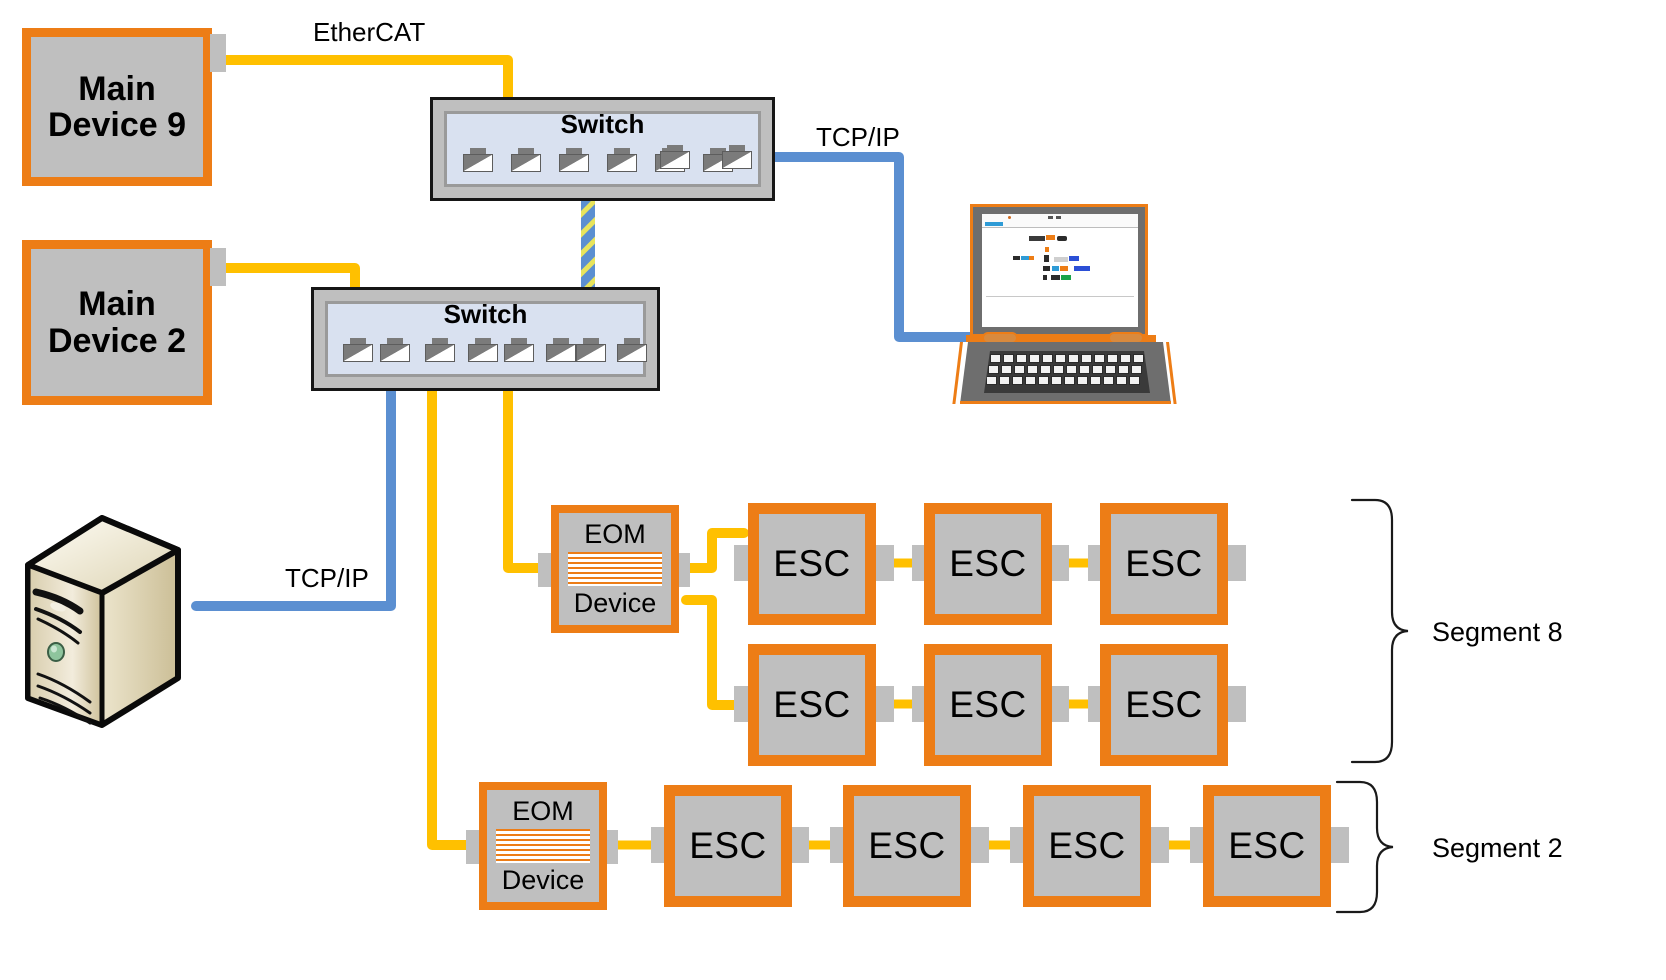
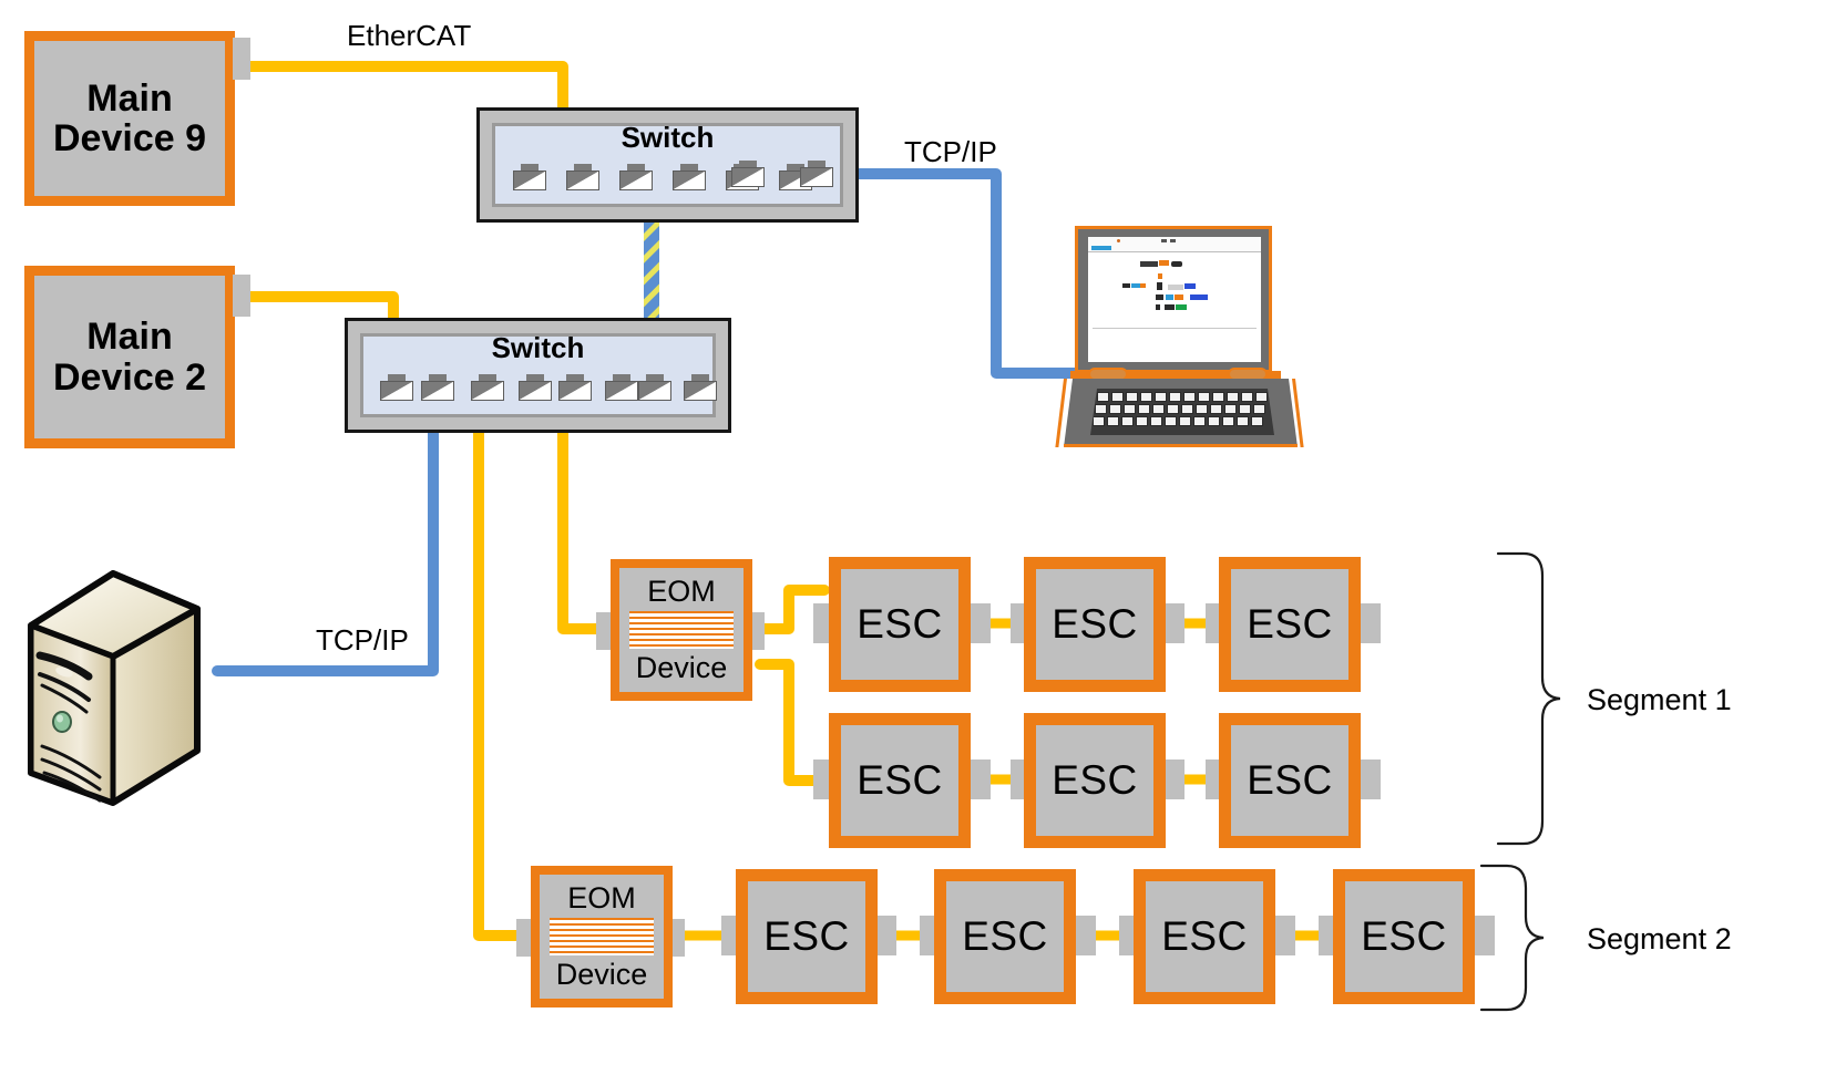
  Main
  Device 9
  Main
  Device 2
  Switch
  Switch
  EtherCAT
  TCP/IP
  TCP/IP
  EOM
  Device
  ESC
  ESC
  ESC
  ESC
  ESC
  ESC
  EOM
  Device
  ESC
  ESC
  ESC
  ESC
- Segment 8
+ Segment 1
  Segment 2
